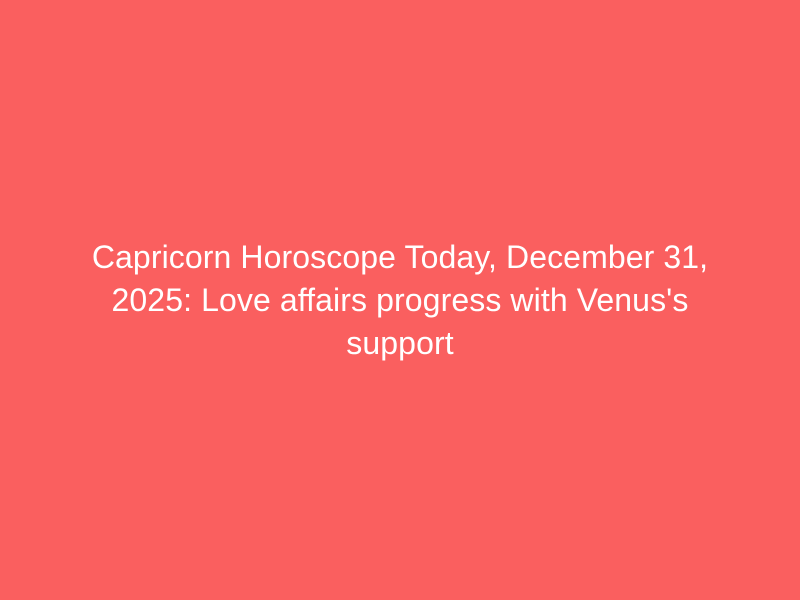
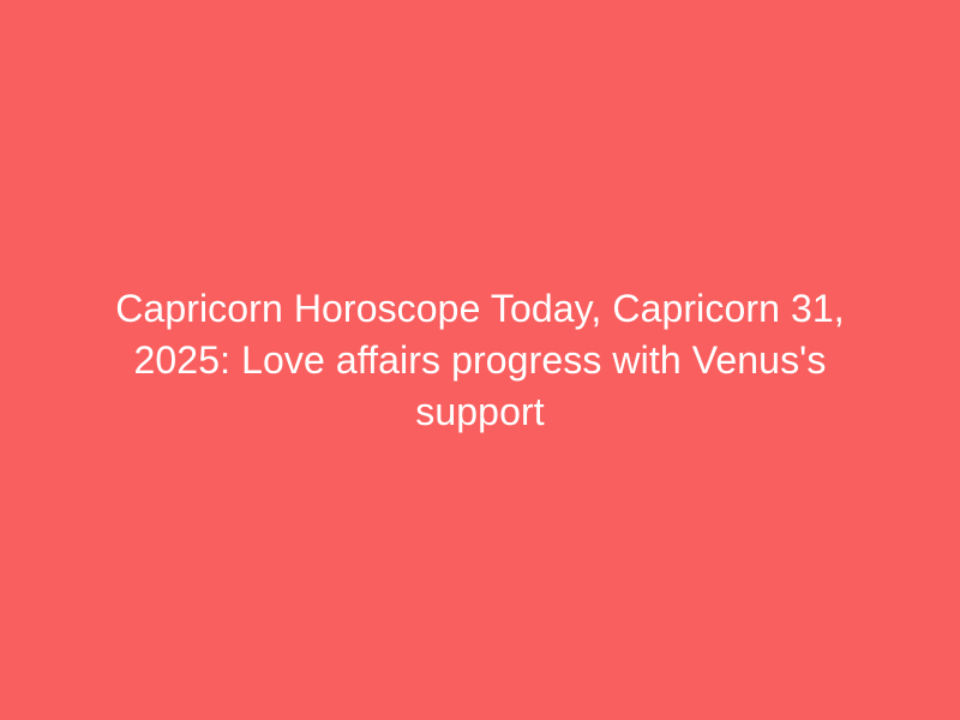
- Capricorn Horoscope Today, December 31, 2025: Love affairs progress with Venus's support
+ Capricorn Horoscope Today, Capricorn 31, 2025: Love affairs progress with Venus's support
